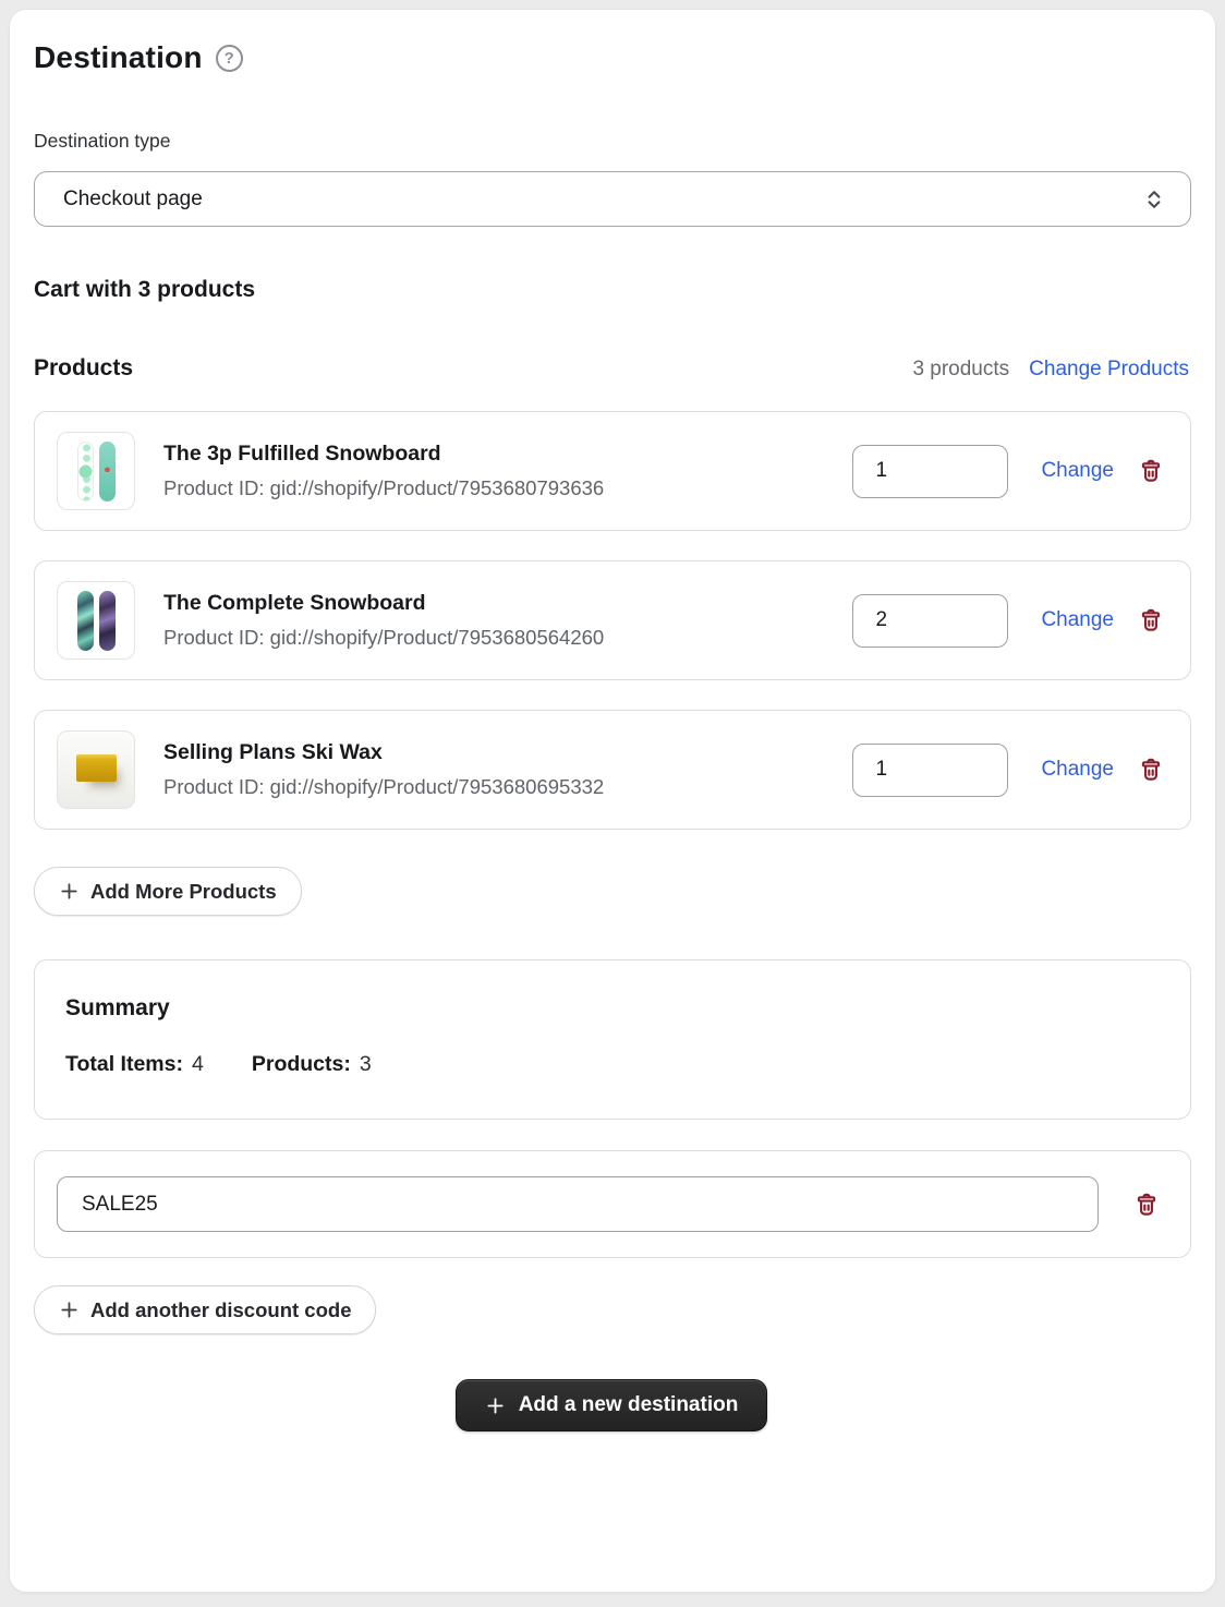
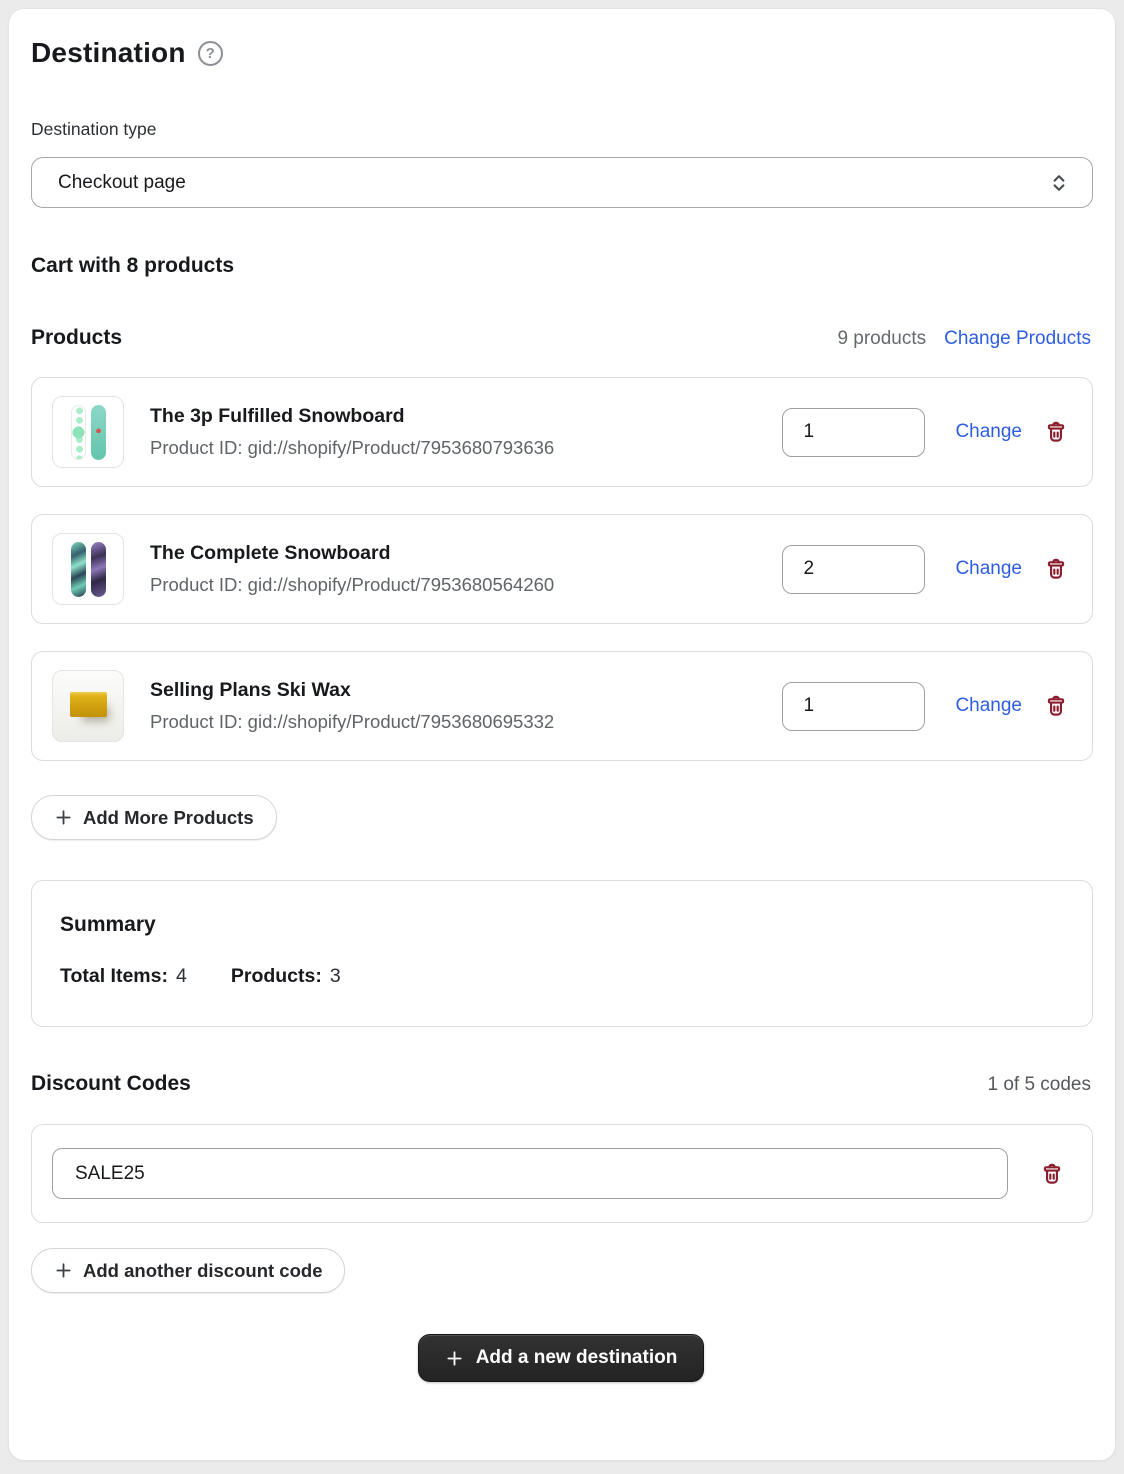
  Destination
  ?
  Destination type
  Checkout page
- Cart with 3 products
+ Cart with 8 products
  Products
- 3 products
+ 9 products
  Change Products
  The 3p Fulfilled Snowboard
  Product ID: gid://shopify/Product/7953680793636
  1
  Change
  The Complete Snowboard
  Product ID: gid://shopify/Product/7953680564260
  2
  Change
  Selling Plans Ski Wax
  Product ID: gid://shopify/Product/7953680695332
  1
  Change
  Add More Products
  Summary
  Total Items:
  4
  Products:
  3
+ Discount Codes
+ 1 of 5 codes
  SALE25
  Add another discount code
  Add a new destination
